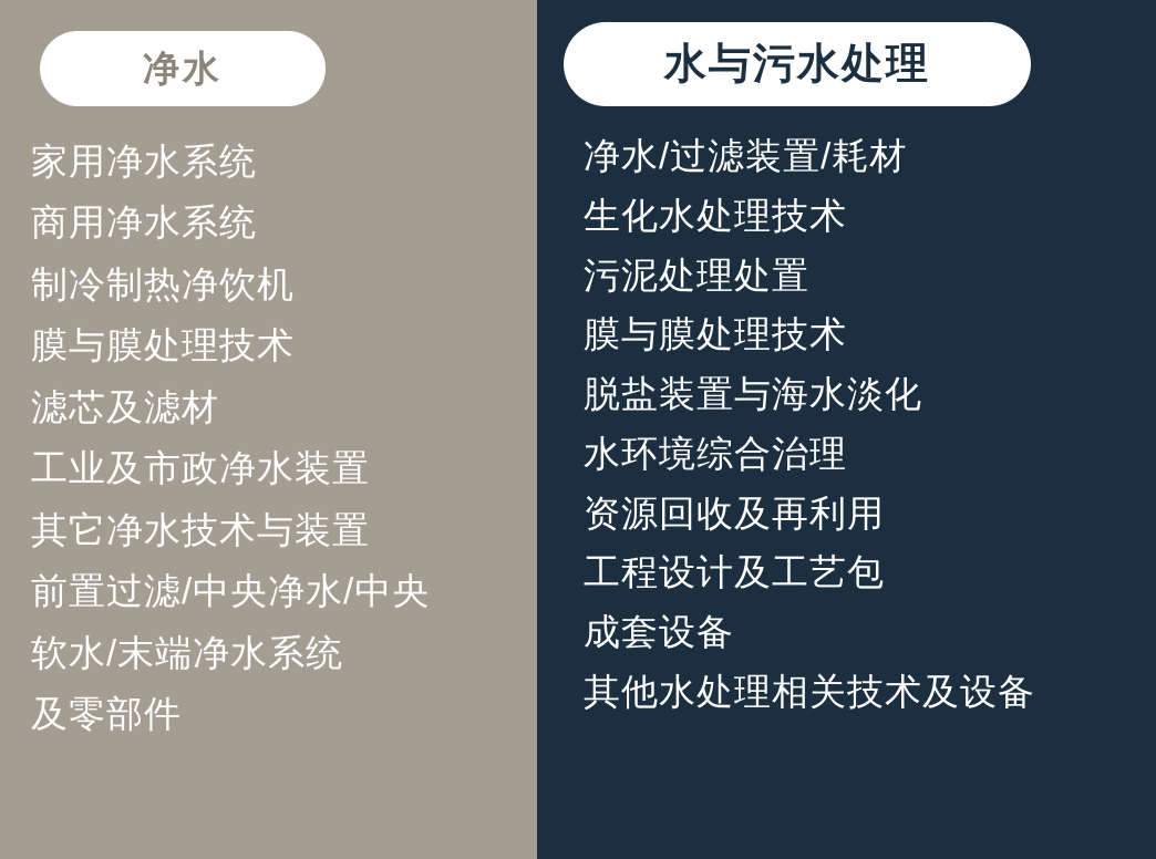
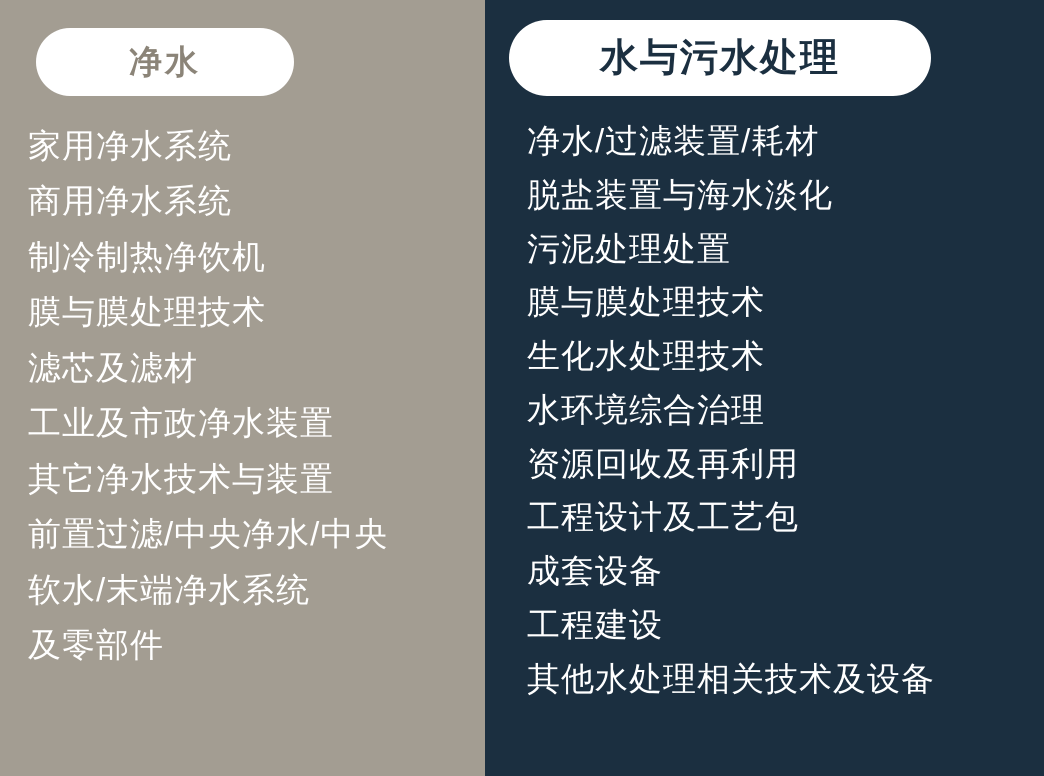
  净水
  家用净水系统
  商用净水系统
  制冷制热净饮机
  膜与膜处理技术
  滤芯及滤材
  工业及市政净水装置
  其它净水技术与装置
  前置过滤/中央净水/中央
  软水/末端净水系统
  及零部件
  水与污水处理
  净水/过滤装置/耗材
- 生化水处理技术
+ 脱盐装置与海水淡化
  污泥处理处置
  膜与膜处理技术
- 脱盐装置与海水淡化
+ 生化水处理技术
  水环境综合治理
  资源回收及再利用
  工程设计及工艺包
  成套设备
+ 工程建设
  其他水处理相关技术及设备
